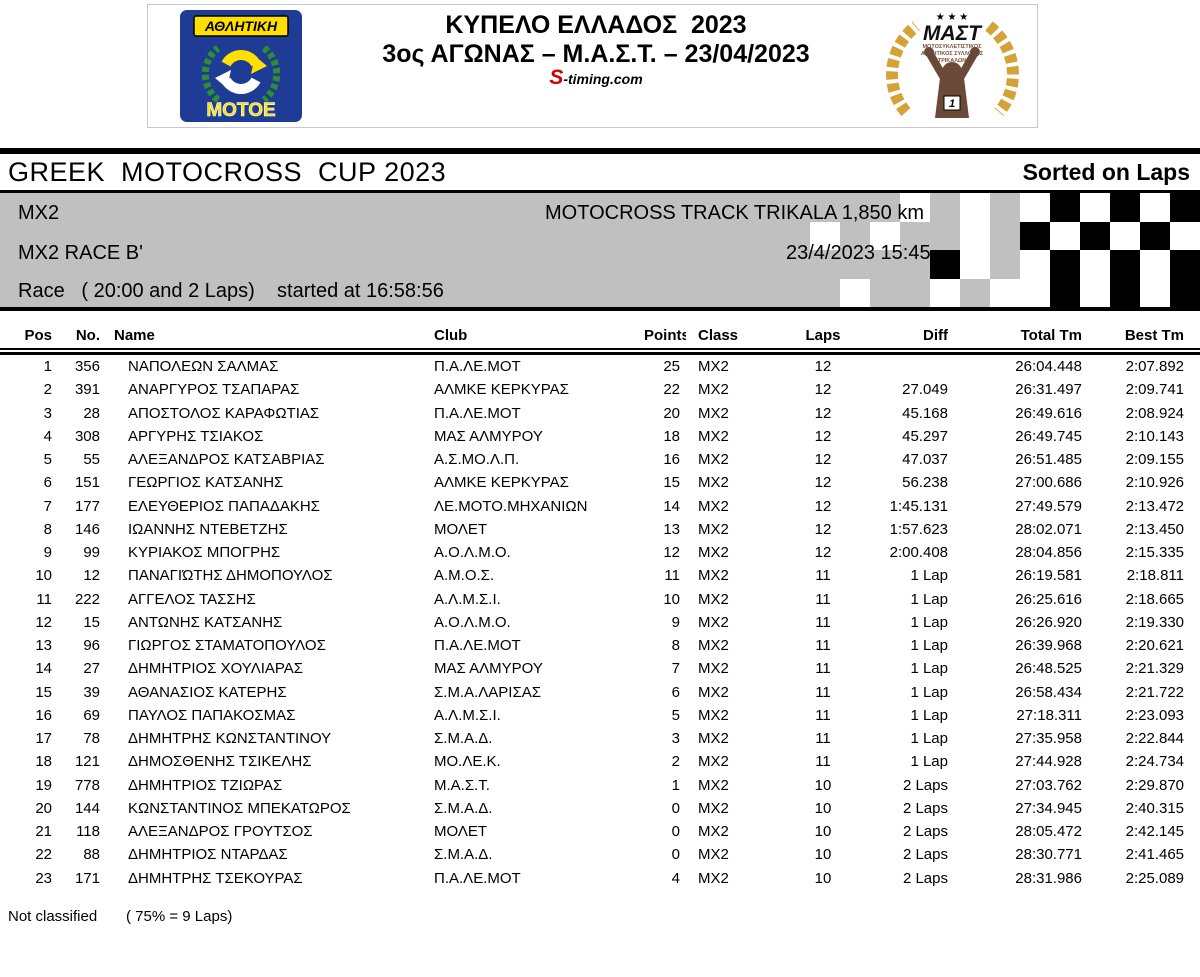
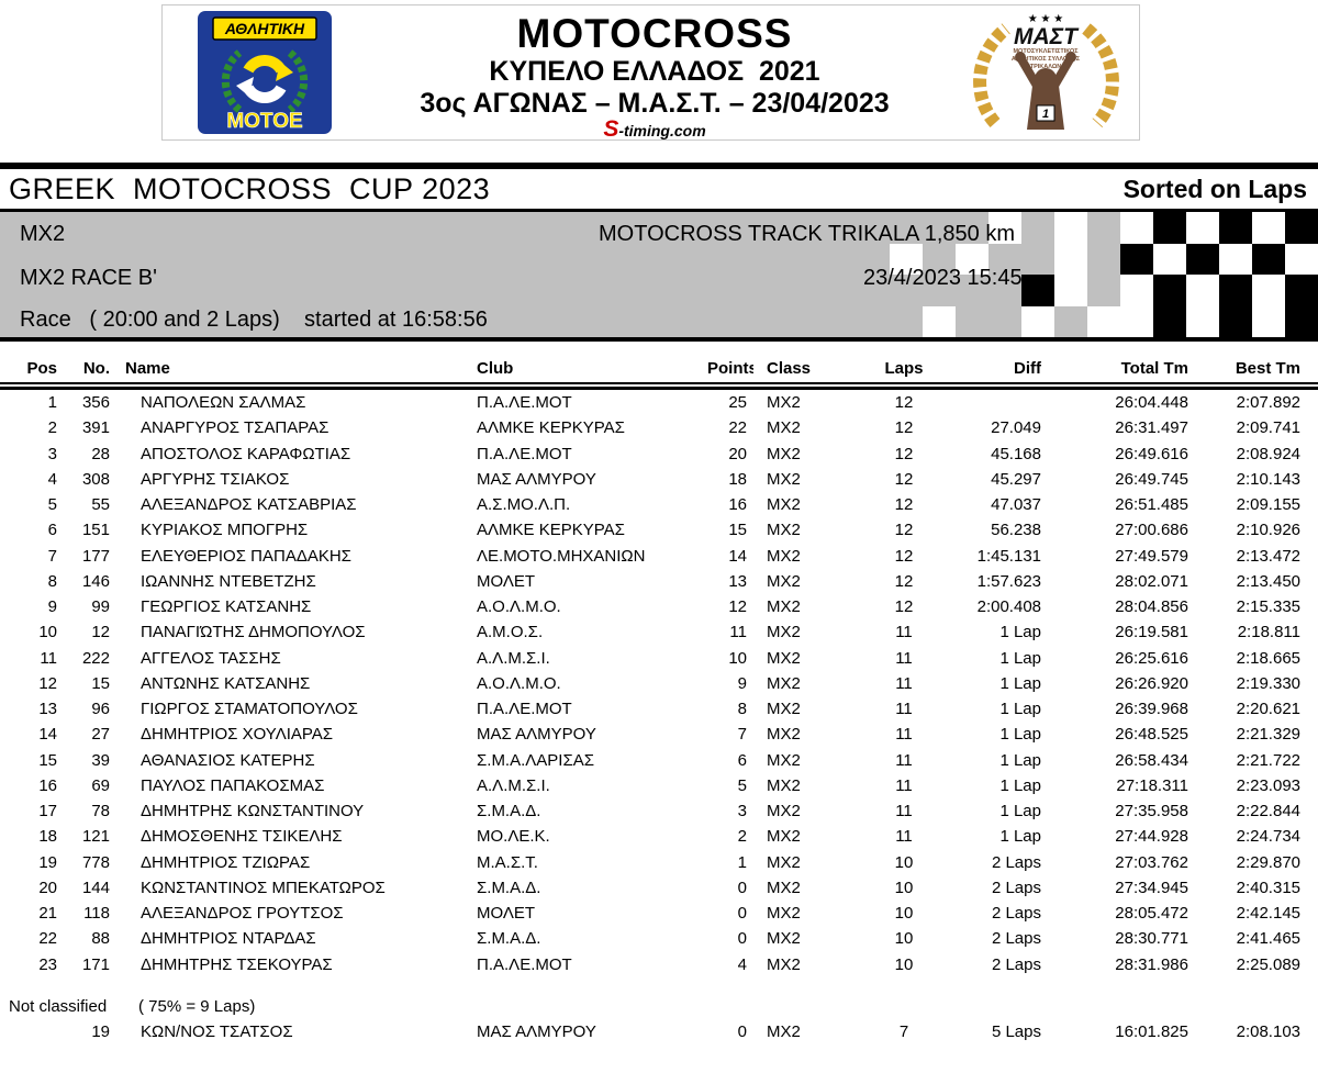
  ΑΘΛΗΤΙΚΗ
  ΜΟΤΟΕ
+ MOTOCROSS
- ΚΥΠΕΛΟ ΕΛΛΑΔΟΣ 2023
+ ΚΥΠΕΛΟ ΕΛΛΑΔΟΣ 2021
  3ος ΑΓΩΝΑΣ – Μ.Α.Σ.Τ. – 23/04/2023
  S-timing.com
  ★ ★ ★
  ΜΑΣΤ
  1
  GREEK MOTOCROSS CUP 2023
  Sorted on Laps
  MX2
  MOTOCROSS TRACK TRIKALA 1,850 km
  MX2 RACE B'
  23/4/2023 15:45
  Race ( 20:00 and 2 Laps) started at 16:58:56
  Pos	No.	Name	Club	Points	Class	Laps	Diff	Total Tm	Best Tm
  1	356	ΝΑΠΟΛΕΩΝ ΣΑΛΜΑΣ	Π.Α.ΛΕ.ΜΟΤ	25	MX2	12		26:04.448	2:07.892
  2	391	ΑΝΑΡΓΥΡΟΣ ΤΣΑΠΑΡΑΣ	ΑΛΜΚΕ ΚΕΡΚΥΡΑΣ	22	MX2	12	27.049	26:31.497	2:09.741
  3	28	ΑΠΟΣΤΟΛΟΣ ΚΑΡΑΦΩΤΙΑΣ	Π.Α.ΛΕ.ΜΟΤ	20	MX2	12	45.168	26:49.616	2:08.924
  4	308	ΑΡΓΥΡΗΣ ΤΣΙΑΚΟΣ	ΜΑΣ ΑΛΜΥΡΟΥ	18	MX2	12	45.297	26:49.745	2:10.143
  5	55	ΑΛΕΞΑΝΔΡΟΣ ΚΑΤΣΑΒΡΙΑΣ	Α.Σ.ΜΟ.Λ.Π.	16	MX2	12	47.037	26:51.485	2:09.155
- 6	151	ΓΕΩΡΓΙΟΣ ΚΑΤΣΑΝΗΣ	ΑΛΜΚΕ ΚΕΡΚΥΡΑΣ	15	MX2	12	56.238	27:00.686	2:10.926
+ 6	151	ΚΥΡΙΑΚΟΣ ΜΠΟΓΡΗΣ	ΑΛΜΚΕ ΚΕΡΚΥΡΑΣ	15	MX2	12	56.238	27:00.686	2:10.926
  7	177	ΕΛΕΥΘΕΡΙΟΣ ΠΑΠΑΔΑΚΗΣ	ΛΕ.ΜΟΤΟ.ΜΗΧΑΝΙΩΝ	14	MX2	12	1:45.131	27:49.579	2:13.472
  8	146	ΙΩΑΝΝΗΣ ΝΤΕΒΕΤΖΗΣ	ΜΟΛΕΤ	13	MX2	12	1:57.623	28:02.071	2:13.450
- 9	99	ΚΥΡΙΑΚΟΣ ΜΠΟΓΡΗΣ	Α.Ο.Λ.Μ.Ο.	12	MX2	12	2:00.408	28:04.856	2:15.335
+ 9	99	ΓΕΩΡΓΙΟΣ ΚΑΤΣΑΝΗΣ	Α.Ο.Λ.Μ.Ο.	12	MX2	12	2:00.408	28:04.856	2:15.335
  10	12	ΠΑΝΑΓΙΏΤΗΣ ΔΗΜΟΠΟΥΛΟΣ	Α.Μ.Ο.Σ.	11	MX2	11	1 Lap	26:19.581	2:18.811
  11	222	ΑΓΓΕΛΟΣ ΤΑΣΣΗΣ	Α.Λ.Μ.Σ.Ι.	10	MX2	11	1 Lap	26:25.616	2:18.665
  12	15	ΑΝΤΩΝΗΣ ΚΑΤΣΑΝΗΣ	Α.Ο.Λ.Μ.Ο.	9	MX2	11	1 Lap	26:26.920	2:19.330
  13	96	ΓΙΩΡΓΟΣ ΣΤΑΜΑΤΟΠΟΥΛΟΣ	Π.Α.ΛΕ.ΜΟΤ	8	MX2	11	1 Lap	26:39.968	2:20.621
  14	27	ΔΗΜΗΤΡΙΟΣ ΧΟΥΛΙΑΡΑΣ	ΜΑΣ ΑΛΜΥΡΟΥ	7	MX2	11	1 Lap	26:48.525	2:21.329
  15	39	ΑΘΑΝΑΣΙΟΣ ΚΑΤΕΡΗΣ	Σ.Μ.Α.ΛΑΡΙΣΑΣ	6	MX2	11	1 Lap	26:58.434	2:21.722
  16	69	ΠΑΥΛΟΣ ΠΑΠΑΚΟΣΜΑΣ	Α.Λ.Μ.Σ.Ι.	5	MX2	11	1 Lap	27:18.311	2:23.093
  17	78	ΔΗΜΗΤΡΗΣ ΚΩΝΣΤΑΝΤΙΝΟΥ	Σ.Μ.Α.Δ.	3	MX2	11	1 Lap	27:35.958	2:22.844
  18	121	ΔΗΜΟΣΘΕΝΗΣ ΤΣΙΚΕΛΗΣ	ΜΟ.ΛΕ.Κ.	2	MX2	11	1 Lap	27:44.928	2:24.734
  19	778	ΔΗΜΗΤΡΙΟΣ ΤΖΙΩΡΑΣ	Μ.Α.Σ.Τ.	1	MX2	10	2 Laps	27:03.762	2:29.870
  20	144	ΚΩΝΣΤΑΝΤΙΝΟΣ ΜΠΕΚΑΤΩΡΟΣ	Σ.Μ.Α.Δ.	0	MX2	10	2 Laps	27:34.945	2:40.315
  21	118	ΑΛΕΞΑΝΔΡΟΣ ΓΡΟΥΤΣΟΣ	ΜΟΛΕΤ	0	MX2	10	2 Laps	28:05.472	2:42.145
  22	88	ΔΗΜΗΤΡΙΟΣ ΝΤΑΡΔΑΣ	Σ.Μ.Α.Δ.	0	MX2	10	2 Laps	28:30.771	2:41.465
  23	171	ΔΗΜΗΤΡΗΣ ΤΣΕΚΟΥΡΑΣ	Π.Α.ΛΕ.ΜΟΤ	4	MX2	10	2 Laps	28:31.986	2:25.089
  Not classified
  ( 75% = 9 Laps)
+ 	19	ΚΩΝ/ΝΟΣ ΤΣΑΤΣΟΣ	ΜΑΣ ΑΛΜΥΡΟΥ	0	MX2	7	5 Laps	16:01.825	2:08.103
